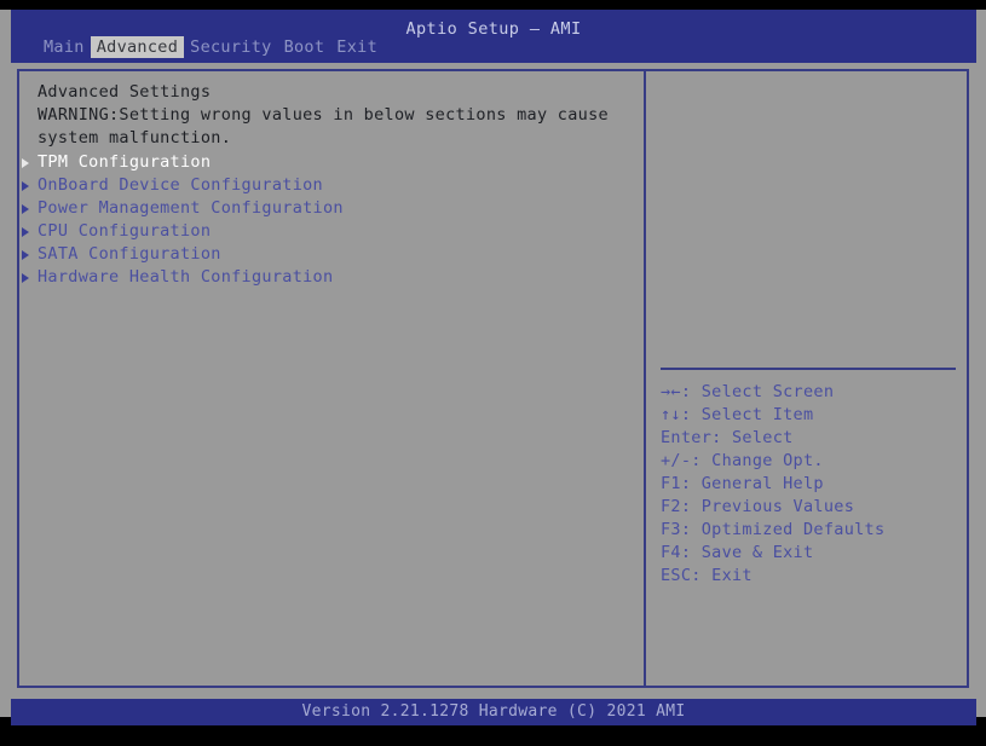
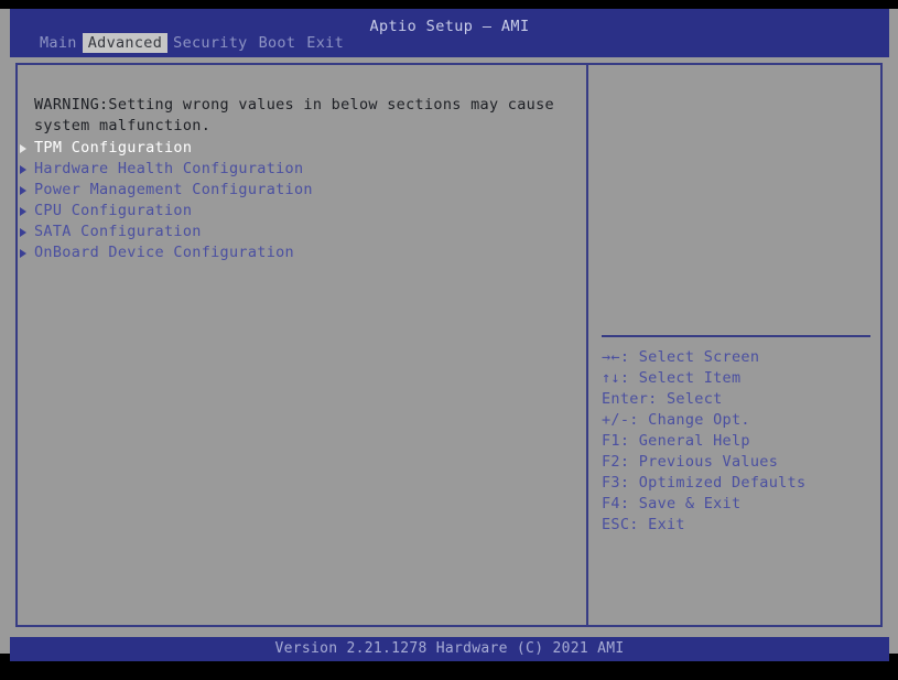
  Aptio Setup – AMI
  Main
  Advanced
  Security
  Boot
  Exit
- Advanced Settings
  WARNING:Setting wrong values in below sections may cause
  system malfunction.
  TPM Configuration
- OnBoard Device Configuration
+ Hardware Health Configuration
  Power Management Configuration
  CPU Configuration
  SATA Configuration
- Hardware Health Configuration
+ OnBoard Device Configuration
  →←: Select Screen
  ↑↓: Select Item
  Enter: Select
  +/-: Change Opt.
  F1: General Help
  F2: Previous Values
  F3: Optimized Defaults
  F4: Save & Exit
  ESC: Exit
  Version 2.21.1278 Hardware (C) 2021 AMI
